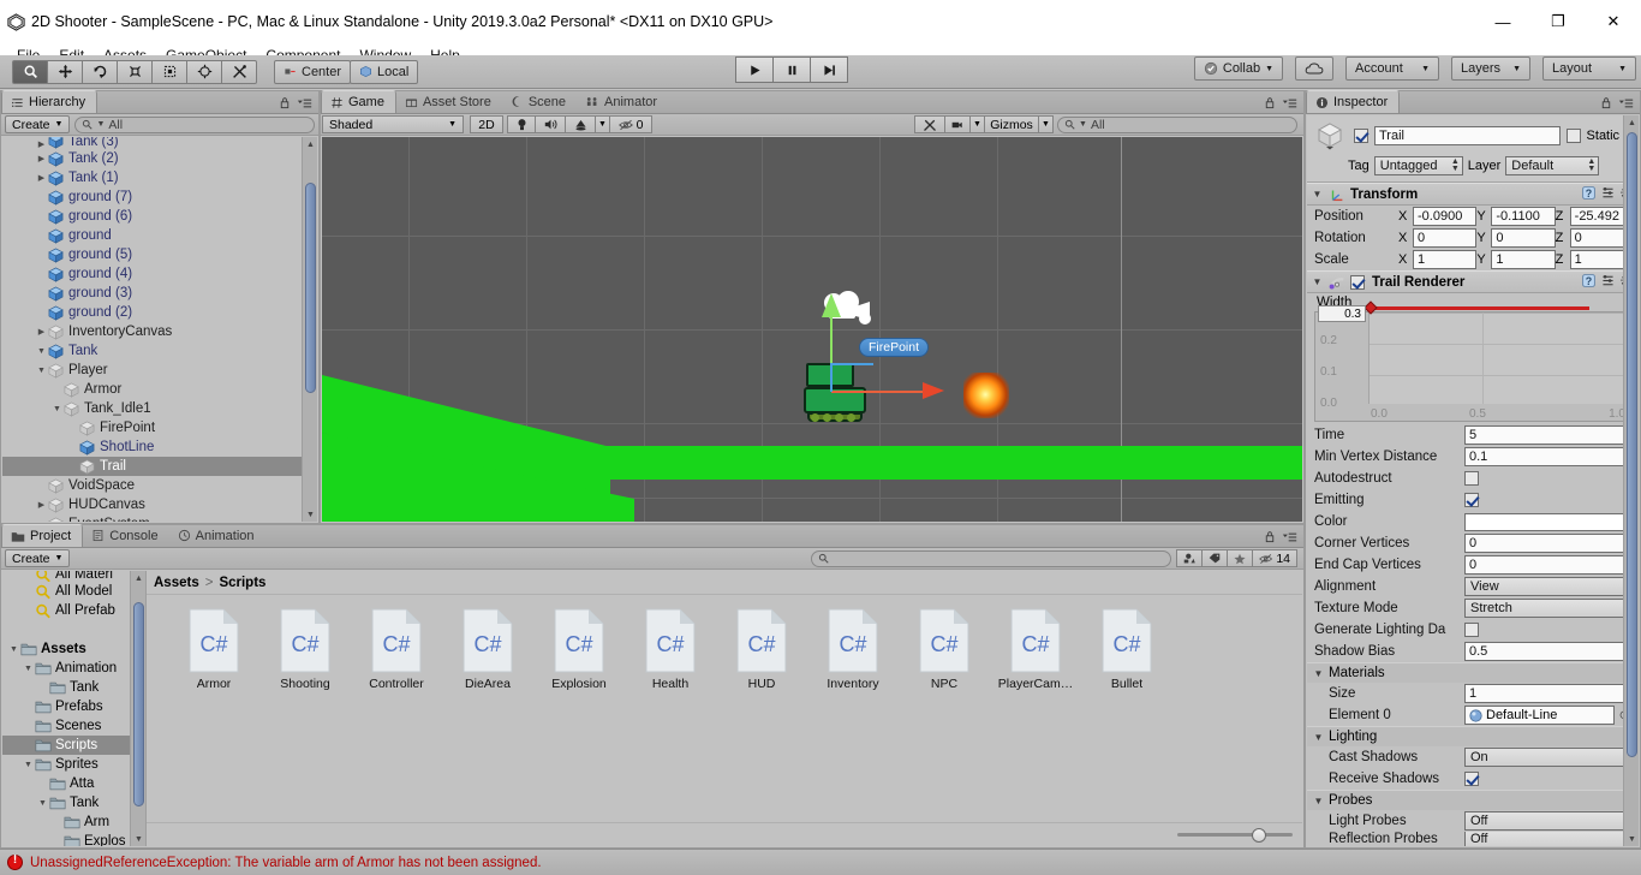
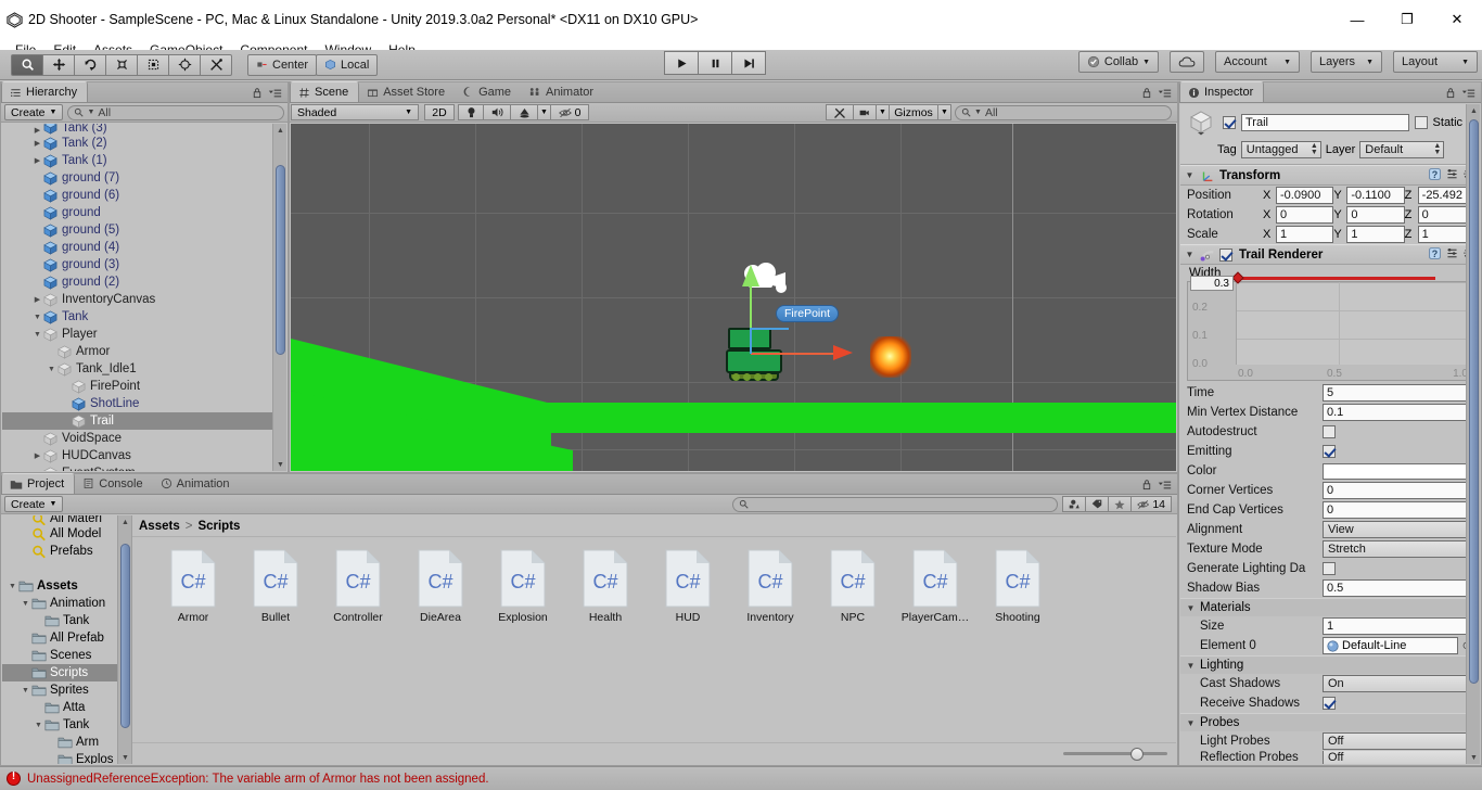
  2D Shooter - SampleScene - PC, Mac & Linux Standalone - Unity 2019.3.0a2 Personal* <DX11 on DX10 GPU>
  —
  ❐
  ✕
  Center
  Local
  Collab
  Account
  Layers
  Layout
  Hierarchy
  Create
  All
  Tank (3)
  Tank (2)
  Tank (1)
  ground (7)
  ground (6)
  ground
  ground (5)
  ground (4)
  ground (3)
  ground (2)
  InventoryCanvas
  Tank
  Player
  Armor
  Tank_Idle1
  FirePoint
  ShotLine
  Trail
  VoidSpace
  HUDCanvas
- Game
+ Scene
  Asset Store
- Scene
+ Game
  Animator
  Shaded
  2D
  0
  Gizmos
  All
  FirePoint
  Inspector
  Trail
  Static
  Tag
  Untagged
  Layer
  Default
  ▼
  Transform
  ?
  Position
  X
  -0.0900
  Y
  -0.1100
  Z
  -25.492
  Rotation
  X
  0
  Y
  0
  Z
  0
  Scale
  X
  1
  Y
  1
  Z
  1
  ▼
  Trail Renderer
  ?
  Width
  0.3
  0.2
  0.1
  0.0
  0.0
  0.5
  Time
  5
  Min Vertex Distance
  0.1
  Autodestruct
  Emitting
  Color
  Corner Vertices
  0
  End Cap Vertices
  0
  Alignment
  View
  Texture Mode
  Stretch
  Generate Lighting Da
  Shadow Bias
  0.5
  ▼
  Materials
  Size
  1
  Element 0
  Default-Line
  ▼
  Lighting
  Cast Shadows
  On
  Receive Shadows
  ▼
  Probes
  Light Probes
  Off
  Reflection Probes
  Off
  Project
  Console
  Animation
  Create
  14
  All Materi
  All Model
- All Prefab
+ Prefabs
  Assets
  Animation
  Tank
- Prefabs
+ All Prefab
  Scenes
  Scripts
  Sprites
  Atta
  Tank
  Arm
  Explos
  Assets
  >
  Scripts
  C#
  Armor
  C#
- Shooting
+ Bullet
  C#
  Controller
  C#
  DieArea
  C#
  Explosion
  C#
  Health
  C#
  HUD
  C#
  Inventory
  C#
  NPC
  C#
  PlayerCam…
  C#
- Bullet
+ Shooting
  UnassignedReferenceException: The variable arm of Armor has not been assigned.
